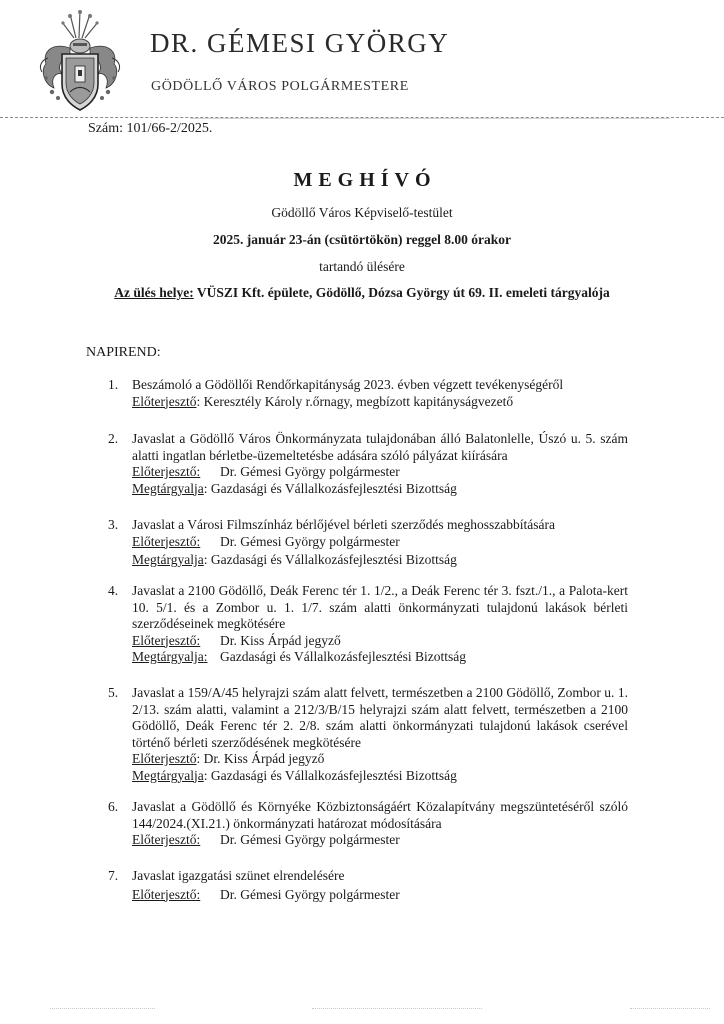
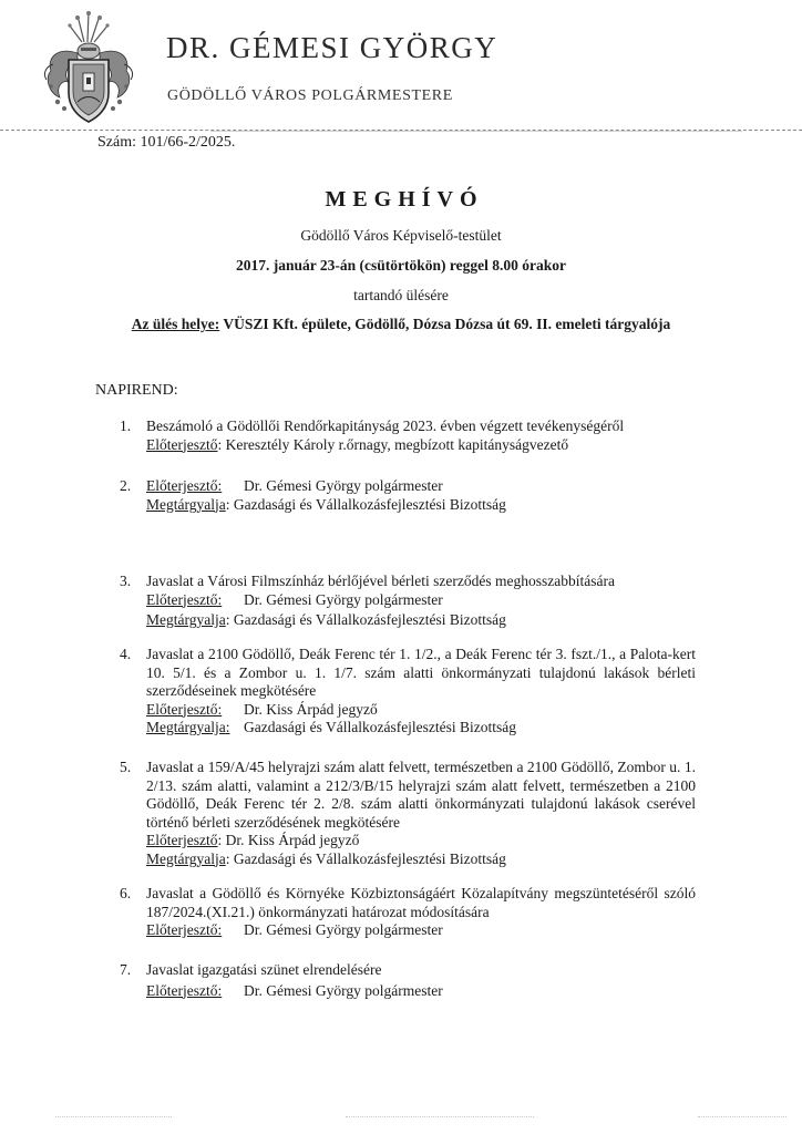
  DR. GÉMESI GYÖRGY
  GÖDÖLLŐ VÁROS POLGÁRMESTERE
  Szám: 101/66-2/2025.
  MEGHÍVÓ
  Gödöllő Város Képviselő-testület
- 2025. január 23-án (csütörtökön) reggel 8.00 órakor
+ 2017. január 23-án (csütörtökön) reggel 8.00 órakor
  tartandó ülésére
- Az ülés helye: VÜSZI Kft. épülete, Gödöllő, Dózsa György út 69. II. emeleti tárgyalója
+ Az ülés helye: VÜSZI Kft. épülete, Gödöllő, Dózsa Dózsa út 69. II. emeleti tárgyalója
  NAPIREND:
  1.
  Beszámoló a Gödöllői Rendőrkapitányság 2023. évben végzett tevékenységéről
  Előterjesztő: Keresztély Károly r.őrnagy, megbízott kapitányságvezető
  2.
- Javaslat a Gödöllő Város Önkormányzata tulajdonában álló Balatonlelle, Úszó u. 5. szám alatti ingatlan bérletbe-üzemeltetésbe adására szóló pályázat kiírására
  Előterjesztő: Dr. Gémesi György polgármester
  Megtárgyalja: Gazdasági és Vállalkozásfejlesztési Bizottság
  3.
  Javaslat a Városi Filmszínház bérlőjével bérleti szerződés meghosszabbítására
  Előterjesztő: Dr. Gémesi György polgármester
  Megtárgyalja: Gazdasági és Vállalkozásfejlesztési Bizottság
  4.
  Javaslat a 2100 Gödöllő, Deák Ferenc tér 1. 1/2., a Deák Ferenc tér 3. fszt./1., a Palota-kert 10. 5/1. és a Zombor u. 1. 1/7. szám alatti önkormányzati tulajdonú lakások bérleti szerződéseinek megkötésére
  Előterjesztő: Dr. Kiss Árpád jegyző
  Megtárgyalja: Gazdasági és Vállalkozásfejlesztési Bizottság
  5.
  Javaslat a 159/A/45 helyrajzi szám alatt felvett, természetben a 2100 Gödöllő, Zombor u. 1. 2/13. szám alatti, valamint a 212/3/B/15 helyrajzi szám alatt felvett, természetben a 2100 Gödöllő, Deák Ferenc tér 2. 2/8. szám alatti önkormányzati tulajdonú lakások cserével történő bérleti szerződésének megkötésére
  Előterjesztő: Dr. Kiss Árpád jegyző
  Megtárgyalja: Gazdasági és Vállalkozásfejlesztési Bizottság
  6.
- Javaslat a Gödöllő és Környéke Közbiztonságáért Közalapítvány megszüntetéséről szóló 144/2024.(XI.21.) önkormányzati határozat módosítására
+ Javaslat a Gödöllő és Környéke Közbiztonságáért Közalapítvány megszüntetéséről szóló 187/2024.(XI.21.) önkormányzati határozat módosítására
  Előterjesztő: Dr. Gémesi György polgármester
  7.
  Javaslat igazgatási szünet elrendelésére
  Előterjesztő: Dr. Gémesi György polgármester
